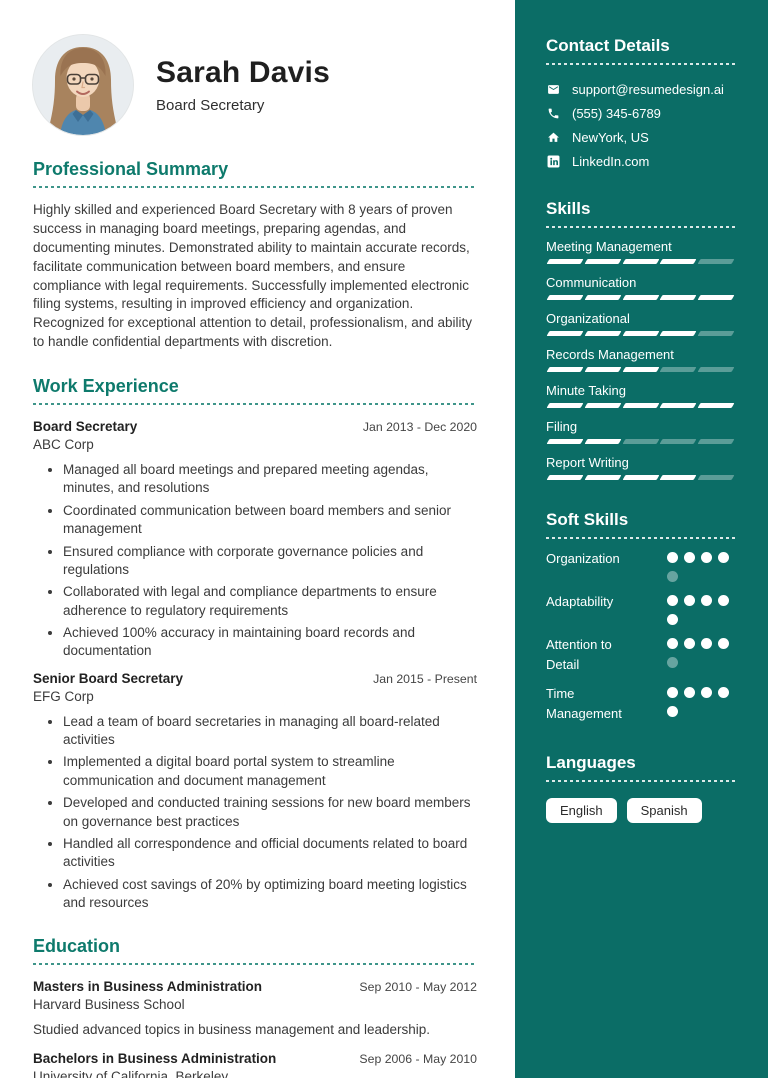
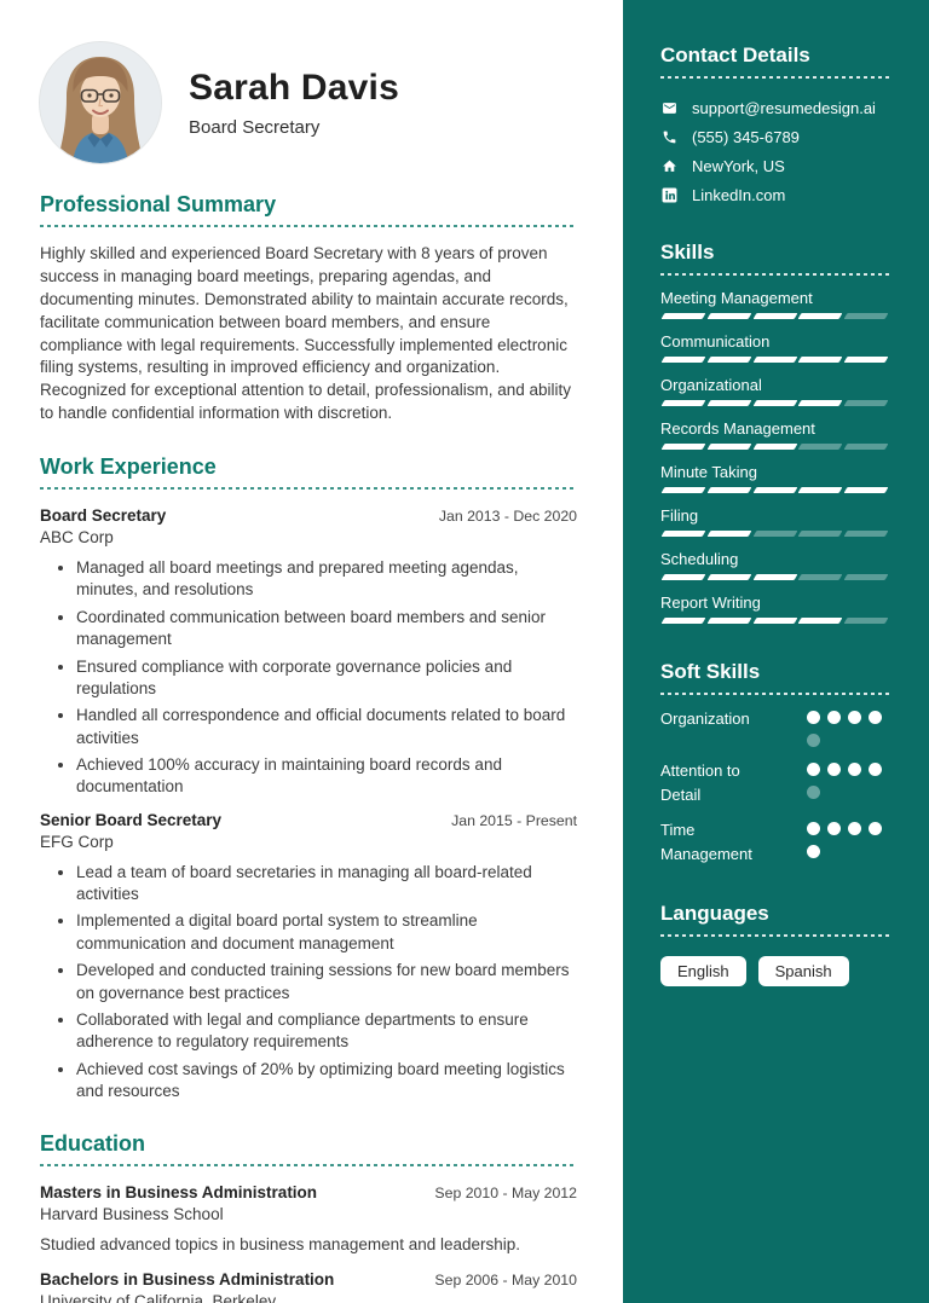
  Sarah Davis
  Board Secretary
  Professional Summary
- Highly skilled and experienced Board Secretary with 8 years of proven success in managing board meetings, preparing agendas, and documenting minutes. Demonstrated ability to maintain accurate records, facilitate communication between board members, and ensure compliance with legal requirements. Successfully implemented electronic filing systems, resulting in improved efficiency and organization. Recognized for exceptional attention to detail, professionalism, and ability to handle confidential departments with discretion.
+ Highly skilled and experienced Board Secretary with 8 years of proven success in managing board meetings, preparing agendas, and documenting minutes. Demonstrated ability to maintain accurate records, facilitate communication between board members, and ensure compliance with legal requirements. Successfully implemented electronic filing systems, resulting in improved efficiency and organization. Recognized for exceptional attention to detail, professionalism, and ability to handle confidential information with discretion.
  Work Experience
  Board Secretary
  Jan 2013 - Dec 2020
  ABC Corp
  Managed all board meetings and prepared meeting agendas, minutes, and resolutions
  Coordinated communication between board members and senior management
  Ensured compliance with corporate governance policies and regulations
- Collaborated with legal and compliance departments to ensure adherence to regulatory requirements
+ Handled all correspondence and official documents related to board activities
  Achieved 100% accuracy in maintaining board records and documentation
  Senior Board Secretary
  Jan 2015 - Present
  EFG Corp
  Lead a team of board secretaries in managing all board-related activities
  Implemented a digital board portal system to streamline communication and document management
  Developed and conducted training sessions for new board members on governance best practices
- Handled all correspondence and official documents related to board activities
+ Collaborated with legal and compliance departments to ensure adherence to regulatory requirements
  Achieved cost savings of 20% by optimizing board meeting logistics and resources
  Education
  Masters in Business Administration
  Sep 2010 - May 2012
  Harvard Business School
  Studied advanced topics in business management and leadership.
  Bachelors in Business Administration
  Sep 2006 - May 2010
  University of California, Berkeley
  Contact Details
  support@resumedesign.ai
  (555) 345-6789
  NewYork, US
  LinkedIn.com
  Skills
  Meeting Management
  Communication
  Organizational
  Records Management
  Minute Taking
  Filing
+ Scheduling
  Report Writing
  Soft Skills
  Organization
- Adaptability
  Attention to Detail
  Time Management
  Languages
  English
  Spanish
